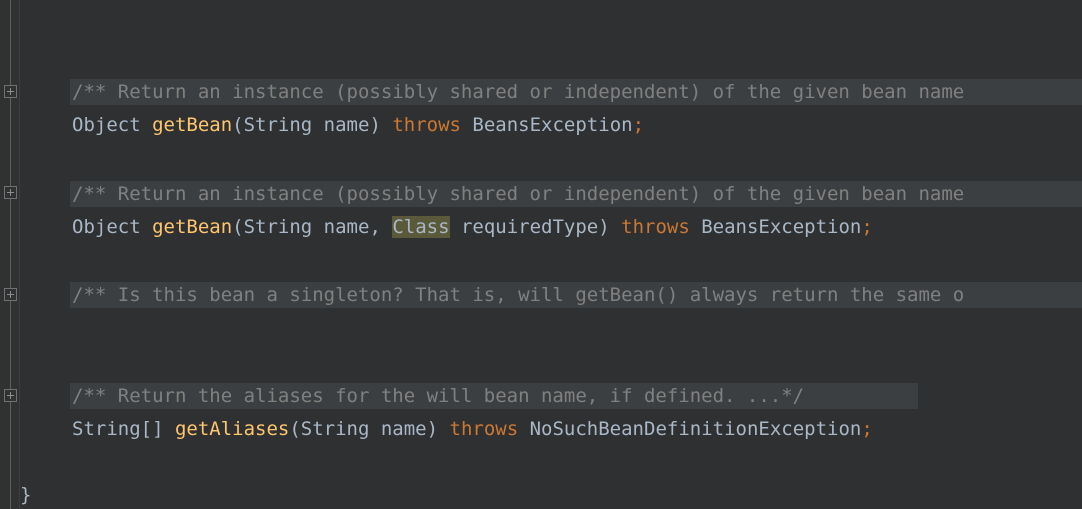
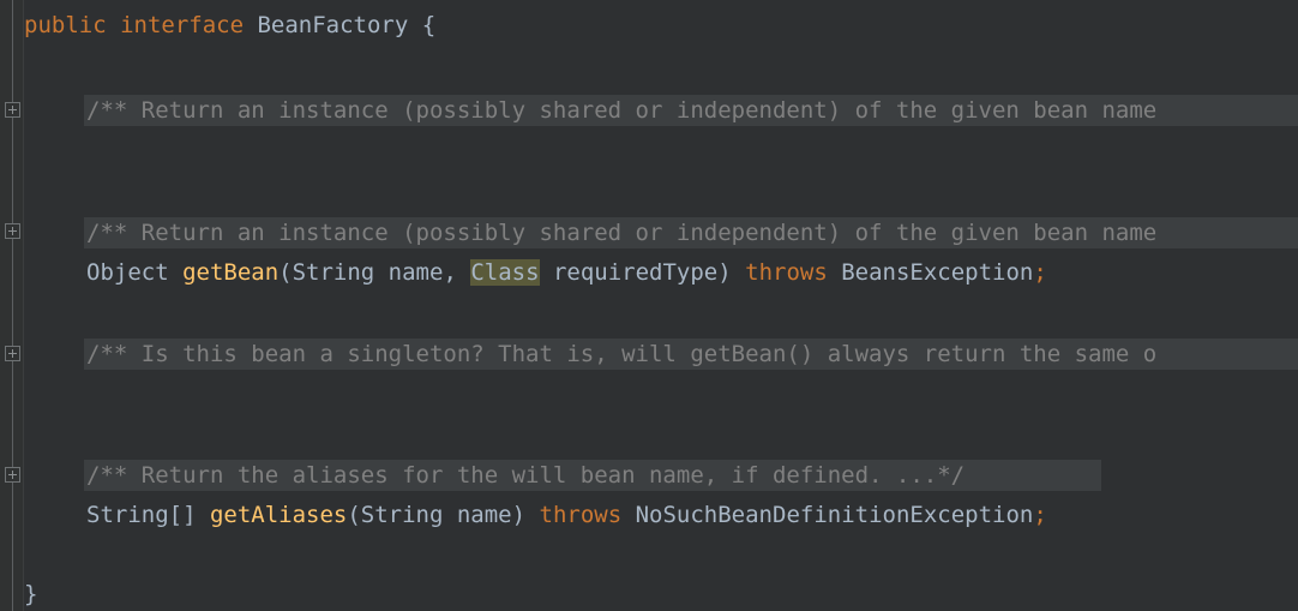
+ public interface BeanFactory {
  /** Return an instance (possibly shared or independent) of the given bean name
- Object getBean(String name) throws BeansException;
  /** Return an instance (possibly shared or independent) of the given bean name
  Object getBean(String name, Class requiredType) throws BeansException;
  /** Is this bean a singleton? That is, will getBean() always return the same o
  /** Return the aliases for the will bean name, if defined. ...*/
  String[] getAliases(String name) throws NoSuchBeanDefinitionException;
  }
